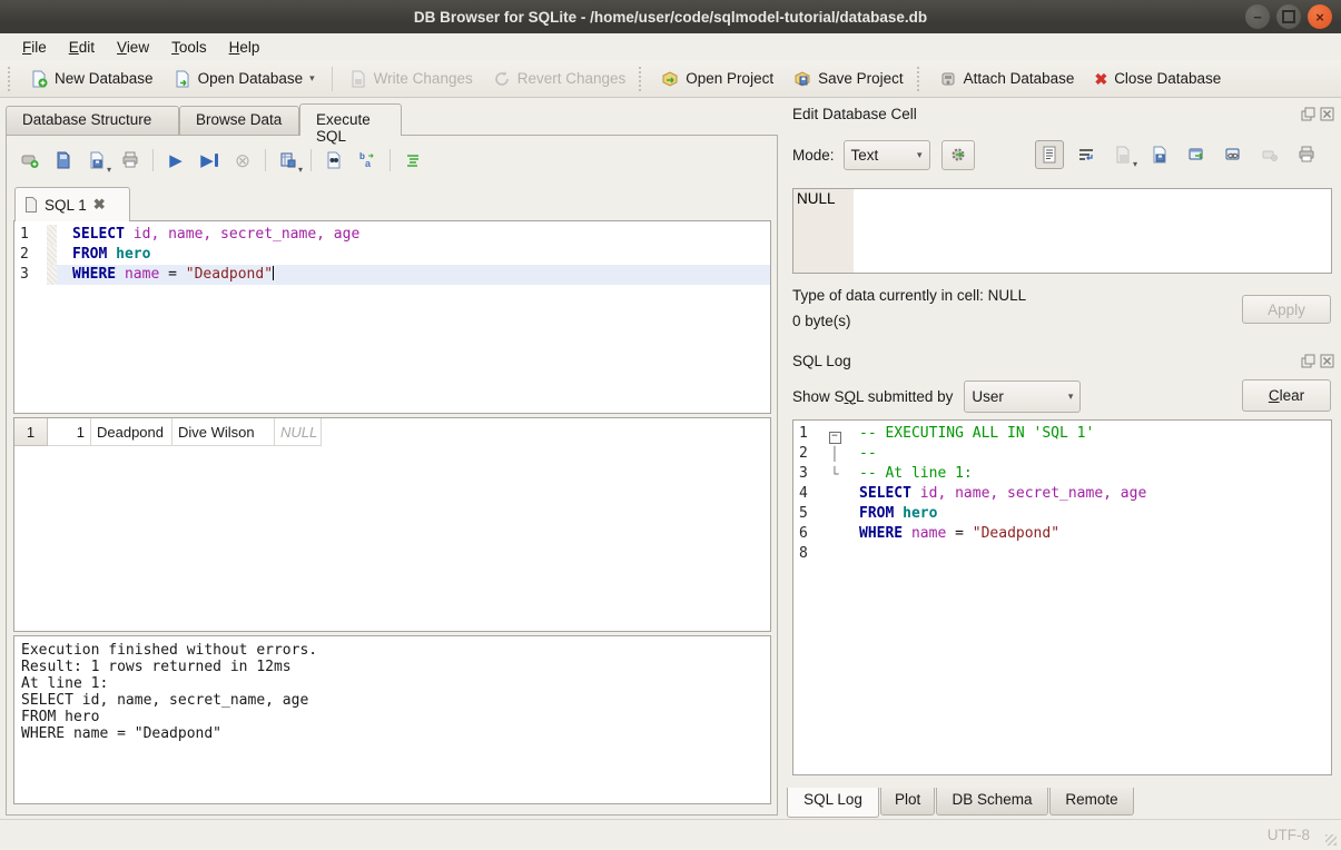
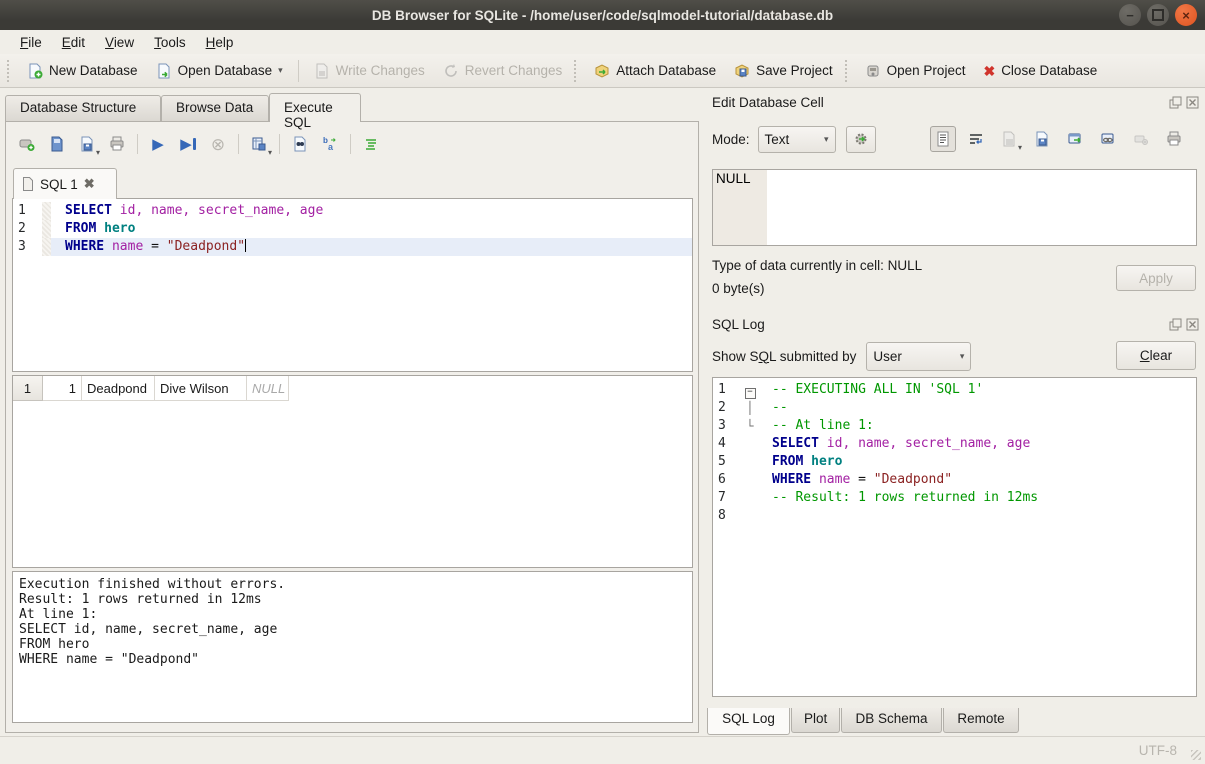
  DB Browser for SQLite - /home/user/code/sqlmodel-tutorial/database.db
  −
  ×
  File
  Edit
  View
  Tools
  Help
  New Database
  Open Database
  ▾
  Write Changes
  Revert Changes
- Open Project
+ Attach Database
  Save Project
- Attach Database
+ Open Project
  ✖
  Close Database
  Database Structure
  Browse Data
  Execute SQL
  ▾
  ▶
  ▶
  ⊗
  ▾
  b
  a
  SQL 1
  ✖
  1
  SELECT id, name, secret_name, age
  2
  FROM hero
  3
  WHERE name = "Deadpond"
  1
  1
  Deadpond
  Dive Wilson
  NULL
  Execution finished without errors.
  Result: 1 rows returned in 12ms
  At line 1:
  SELECT id, name, secret_name, age
  FROM hero
  WHERE name = "Deadpond"
  Edit Database Cell
  Mode:
  Text
  ▾
  ▾
  NULL
  Type of data currently in cell: NULL
  0 byte(s)
  Apply
  SQL Log
  Show SQL submitted by
  User
  ▾
  Clear
  1
  −
  -- EXECUTING ALL IN 'SQL 1'
  2
  │
  --
  3
  └
  -- At line 1:
  4
  SELECT id, name, secret_name, age
  5
  FROM hero
  6
  WHERE name = "Deadpond"
+ 7
+ -- Result: 1 rows returned in 12ms
  8
  SQL Log
  Plot
  DB Schema
  Remote
  UTF-8
